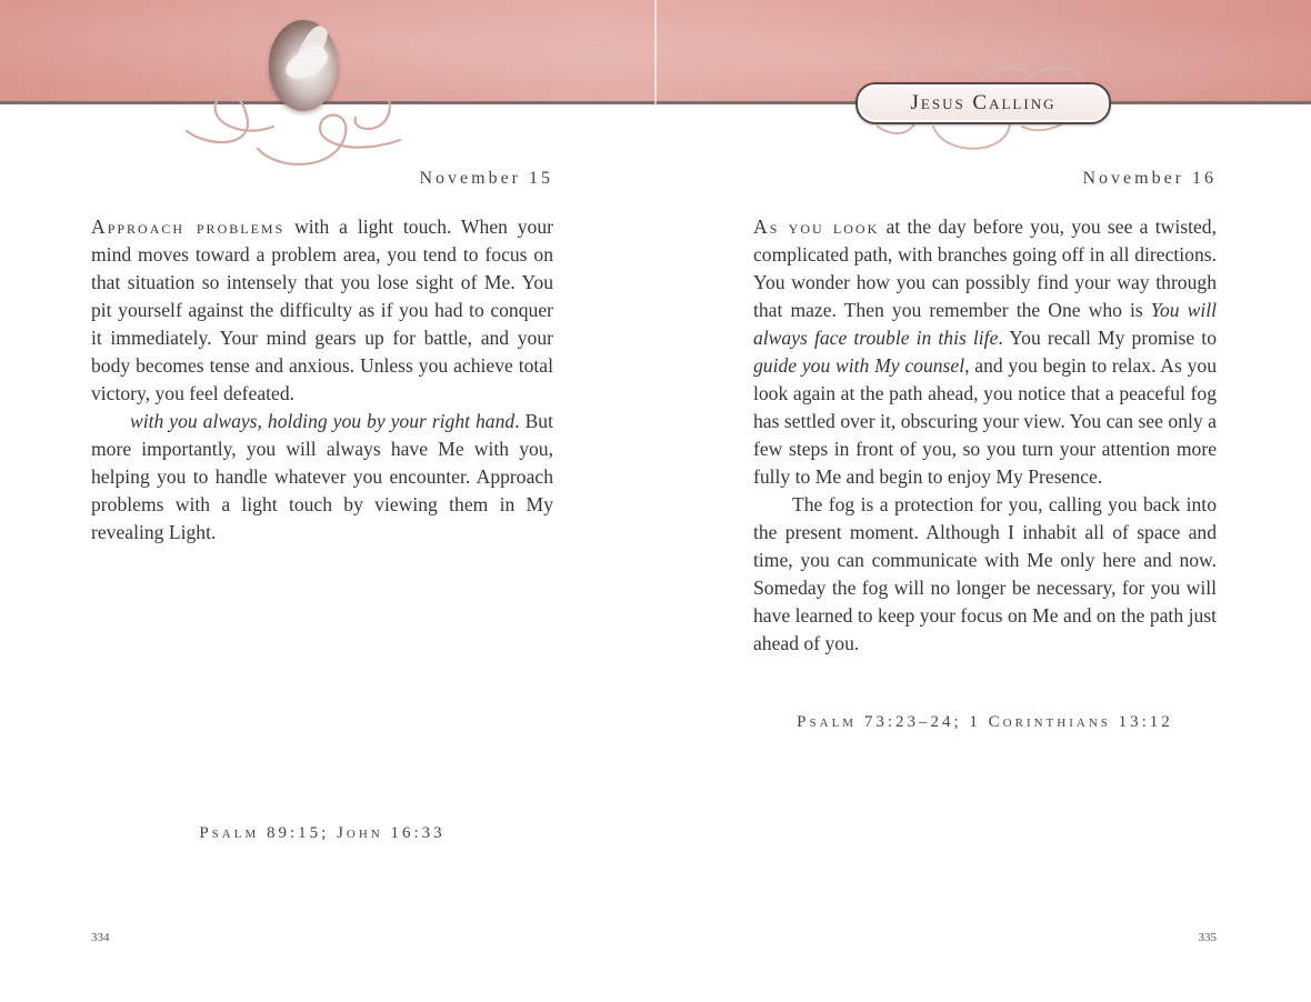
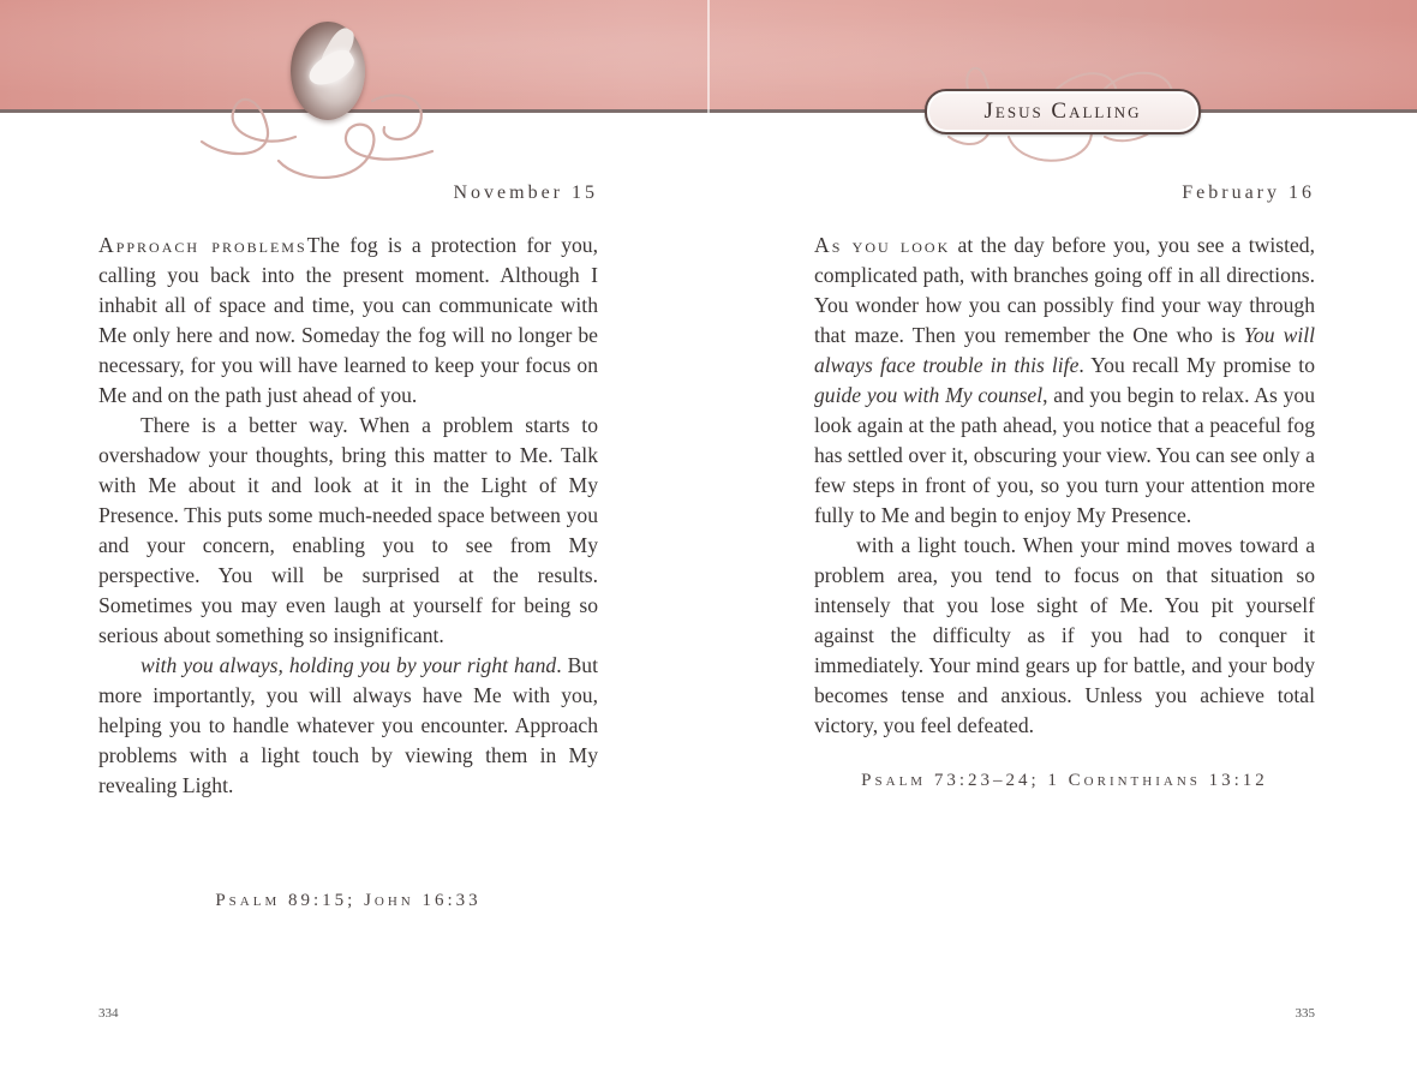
  Jesus Calling
  November 15
- Approach problems with a light touch. When your mind moves toward a problem area, you tend to focus on that situation so intensely that you lose sight of Me. You pit yourself against the difficulty as if you had to conquer it immediately. Your mind gears up for battle, and your body becomes tense and anxious. Unless you achieve total victory, you feel defeated.
+ Approach problemsThe fog is a protection for you, calling you back into the present moment. Although I inhabit all of space and time, you can communicate with Me only here and now. Someday the fog will no longer be nec­essary, for you will have learned to keep your focus on Me and on the path just ahead of you.
+ There is a better way. When a problem starts to overshadow your thoughts, bring this matter to Me. Talk with Me about it and look at it in the Light of My Presence. This puts some much-needed space between you and your concern, enabling you to see from My perspective. You will be surprised at the results. Sometimes you may even laugh at yourself for being so serious about something so insignificant.
  with you always, holding you by your right hand. But more importantly, you will always have Me with you, help­ing you to handle whatever you encounter. Approach problems with a light touch by viewing them in My revealing Light.
  Psalm 89:15; John 16:33
  334
- November 16
+ February 16
  As you look at the day before you, you see a twisted, complicated path, with branches going off in all directions. You wonder how you can possibly find your way through that maze. Then you remember the One who is You will always face trouble in this life. You recall My promise to guide you with My counsel, and you begin to relax. As you look again at the path ahead, you notice that a peaceful fog has settled over it, obscuring your view. You can see only a few steps in front of you, so you turn your attention more fully to Me and begin to enjoy My Presence.
- The fog is a protection for you, calling you back into the present moment. Although I inhabit all of space and time, you can communicate with Me only here and now. Someday the fog will no longer be nec­essary, for you will have learned to keep your focus on Me and on the path just ahead of you.
+ with a light touch. When your mind moves toward a problem area, you tend to focus on that situation so intensely that you lose sight of Me. You pit yourself against the difficulty as if you had to conquer it immediately. Your mind gears up for battle, and your body becomes tense and anxious. Unless you achieve total victory, you feel defeated.
  Psalm 73:23–24; 1 Corinthians 13:12
  335
